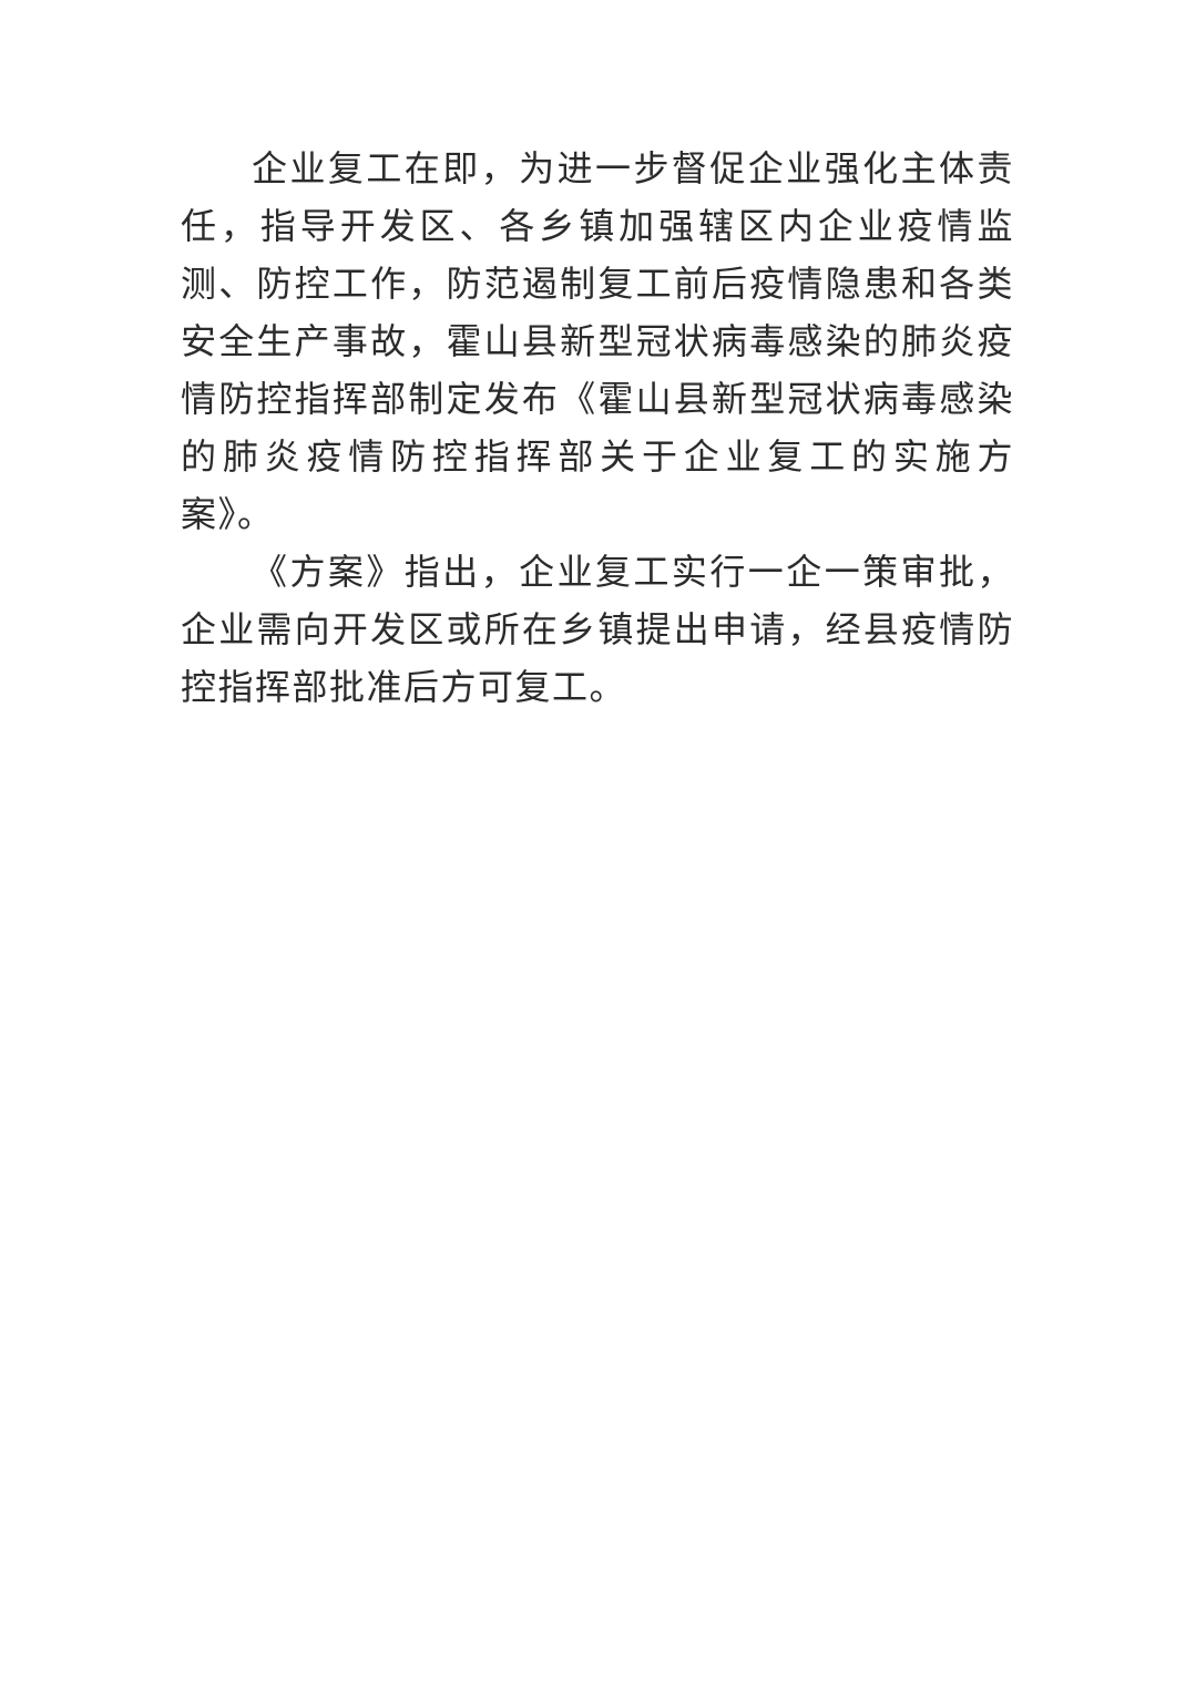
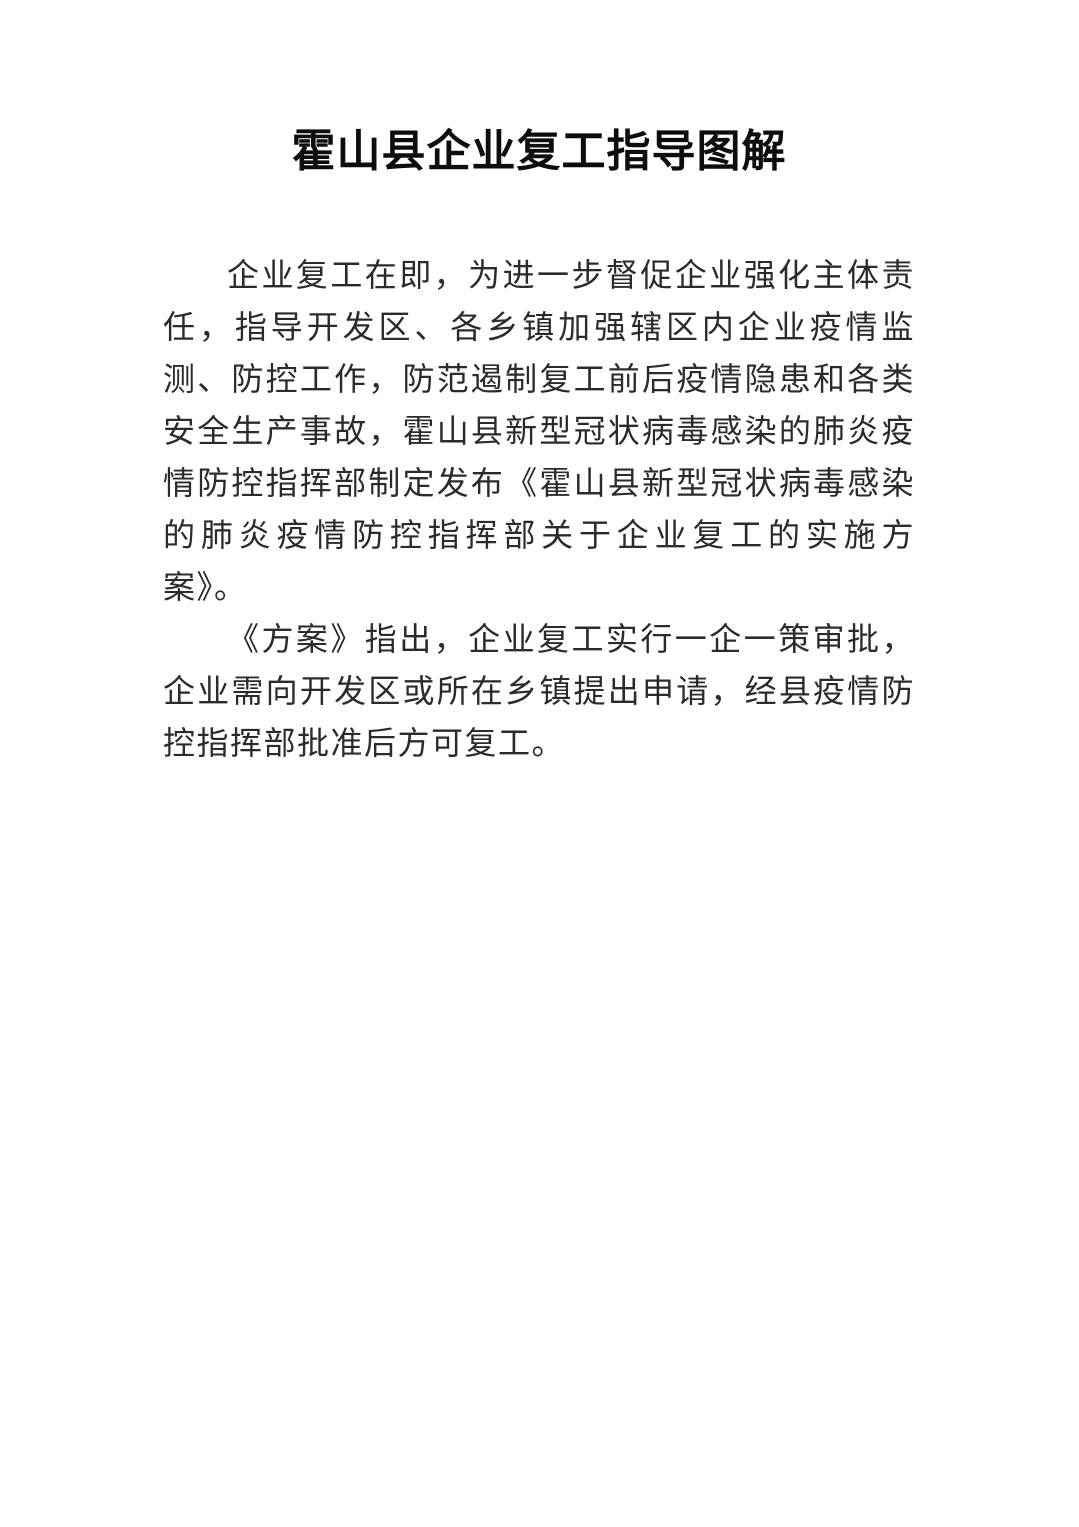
+ 霍山县企业复工指导图解
  企业复工在即，为进一步督促企业强化主体责任，指导开发区、各乡镇加强辖区内企业疫情监测、防控工作，防范遏制复工前后疫情隐患和各类安全生产事故，霍山县新型冠状病毒感染的肺炎疫情防控指挥部制定发布《霍山县新型冠状病毒感染的肺炎疫情防控指挥部关于企业复工的实施方案》。
  《方案》指出，企业复工实行一企一策审批，企业需向开发区或所在乡镇提出申请，经县疫情防控指挥部批准后方可复工。
